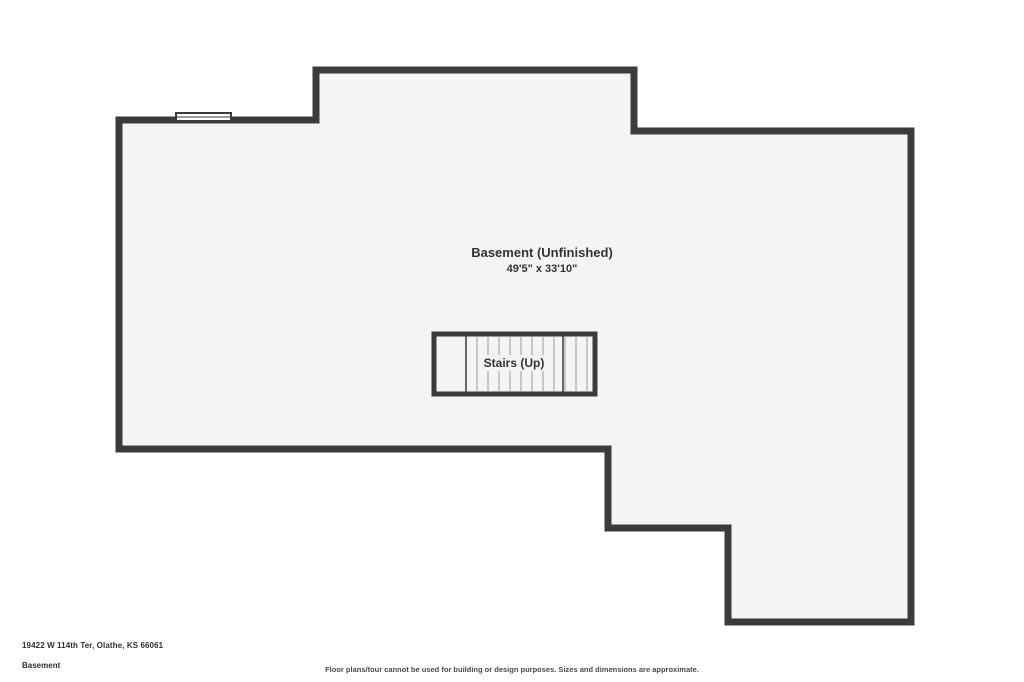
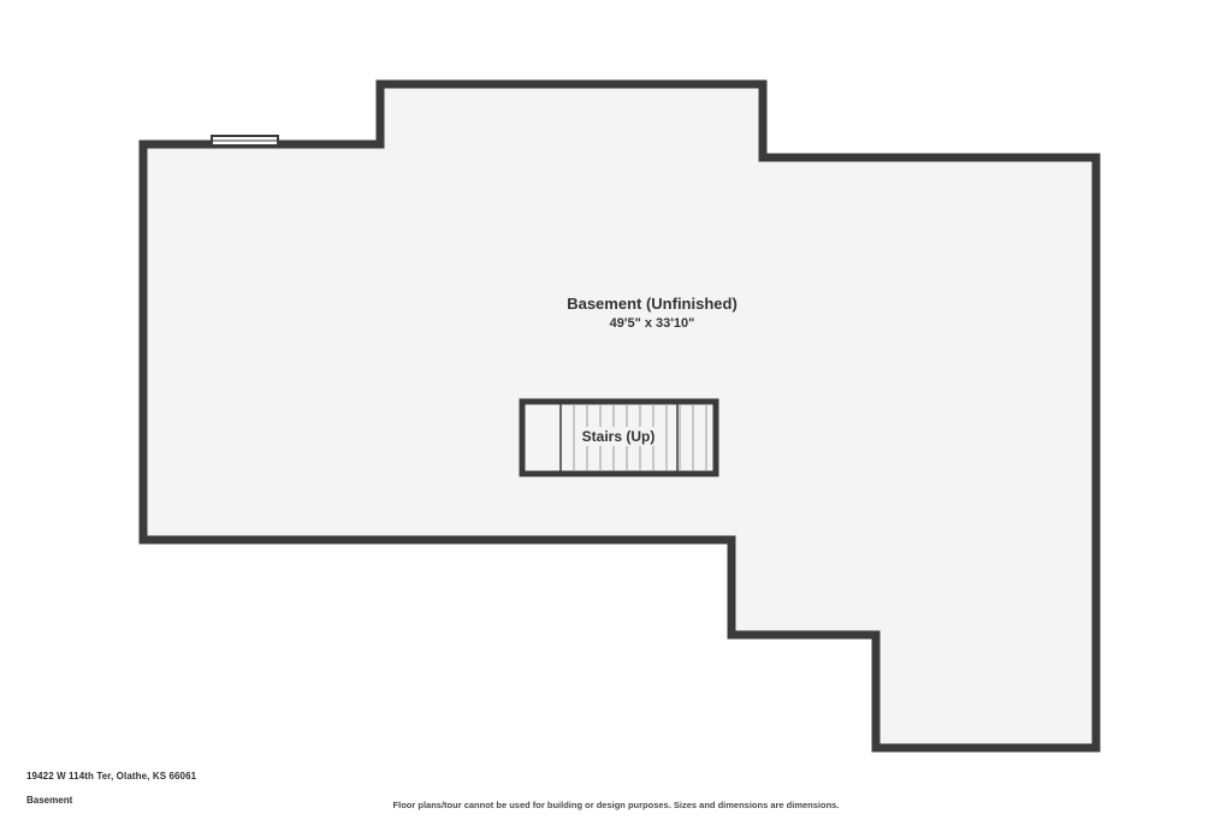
  Basement (Unfinished)
  49'5" x 33'10"
  Stairs (Up)
  19422 W 114th Ter, Olathe, KS 66061
  Basement
- Floor plans/tour cannot be used for building or design purposes. Sizes and dimensions are approximate.
+ Floor plans/tour cannot be used for building or design purposes. Sizes and dimensions are dimensions.
